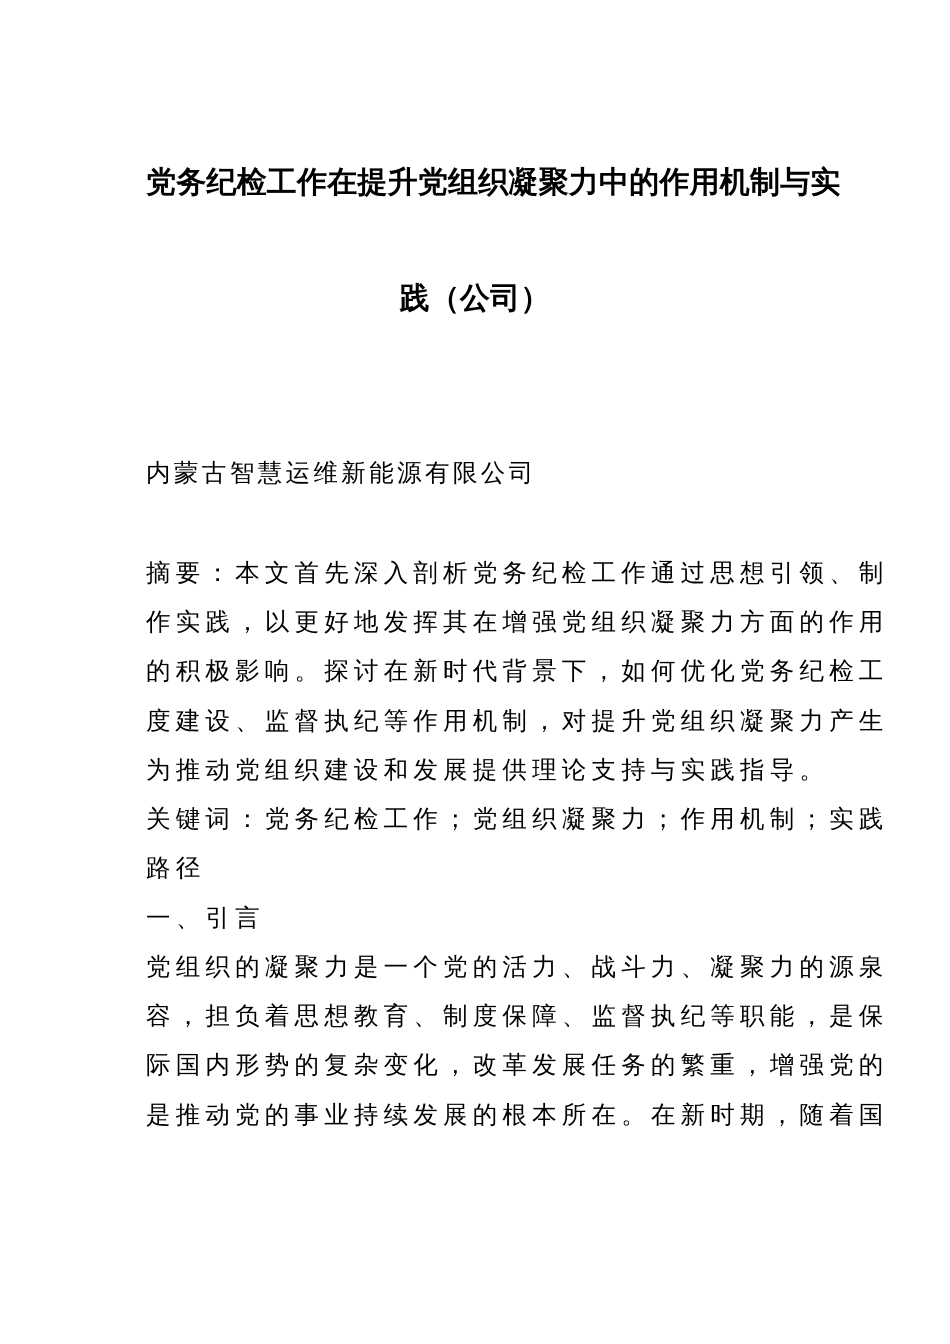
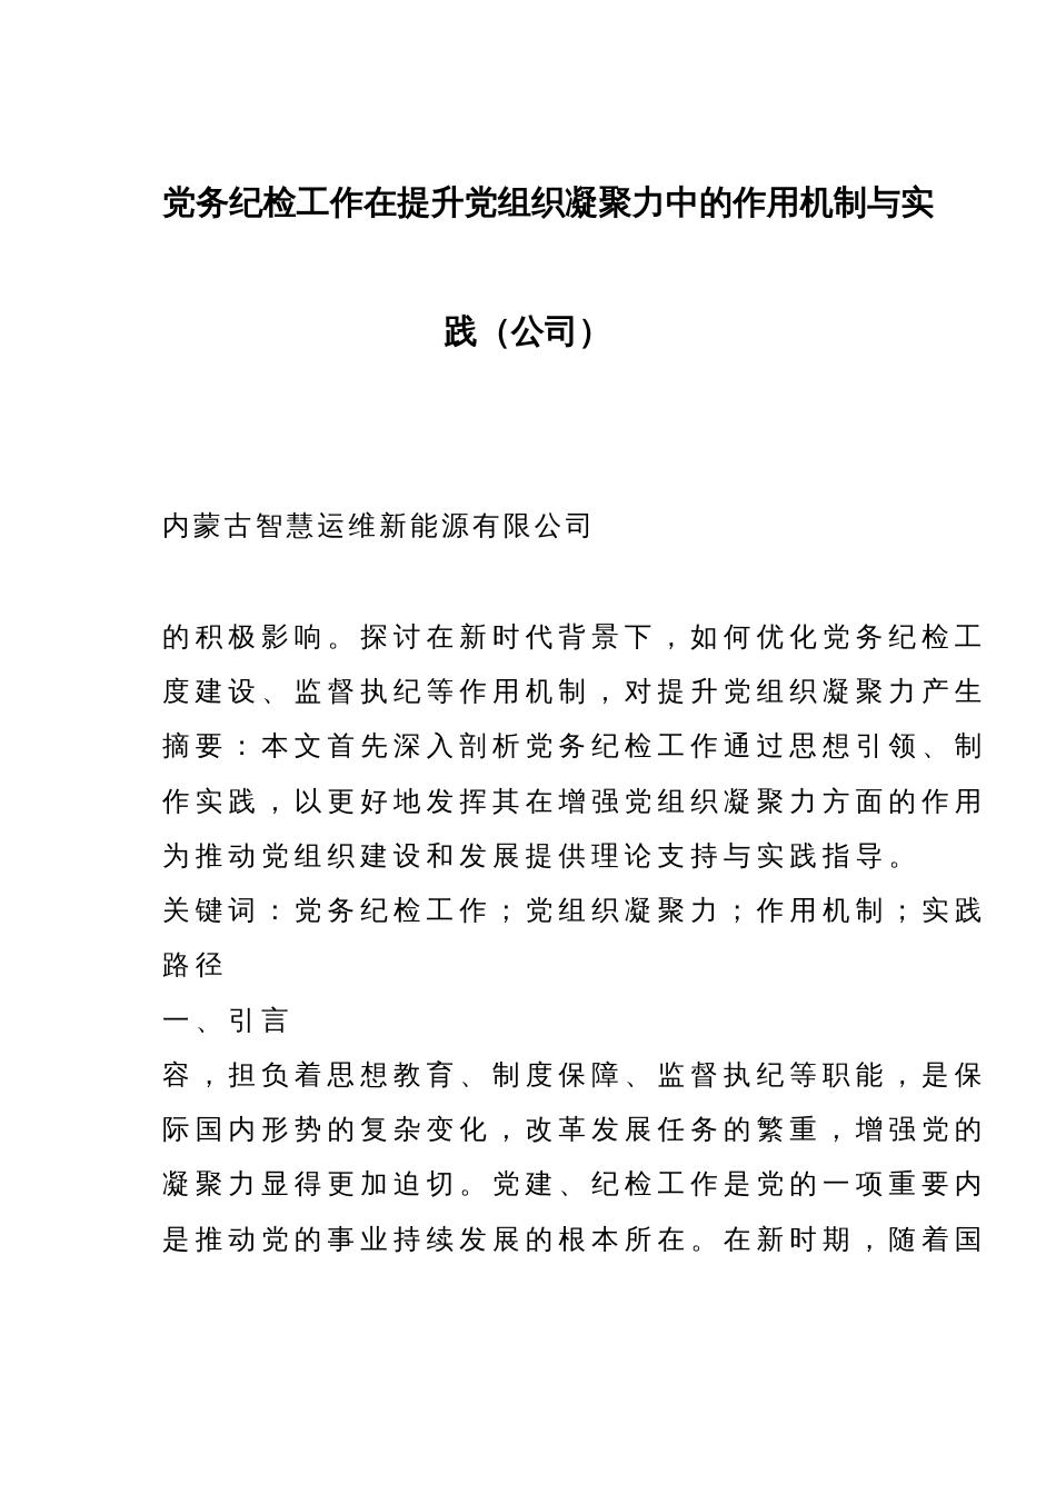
  党务纪检工作在提升党组织凝聚力中的作用机制与实
  践（公司）
  内蒙古智慧运维新能源有限公司
- 摘要：本文首先深入剖析党务纪检工作通过思想引领、制
+ 的积极影响。探讨在新时代背景下，如何优化党务纪检工
- 作实践，以更好地发挥其在增强党组织凝聚力方面的作用
+ 度建设、监督执纪等作用机制，对提升党组织凝聚力产生
- 的积极影响。探讨在新时代背景下，如何优化党务纪检工
+ 摘要：本文首先深入剖析党务纪检工作通过思想引领、制
- 度建设、监督执纪等作用机制，对提升党组织凝聚力产生
+ 作实践，以更好地发挥其在增强党组织凝聚力方面的作用
  为推动党组织建设和发展提供理论支持与实践指导。
  关键词：党务纪检工作；党组织凝聚力；作用机制；实践
  路径
  一、引言
- 党组织的凝聚力是一个党的活力、战斗力、凝聚力的源泉
  容，担负着思想教育、制度保障、监督执纪等职能，是保
  际国内形势的复杂变化，改革发展任务的繁重，增强党的
+ 凝聚力显得更加迫切。党建、纪检工作是党的一项重要内
  是推动党的事业持续发展的根本所在。在新时期，随着国
